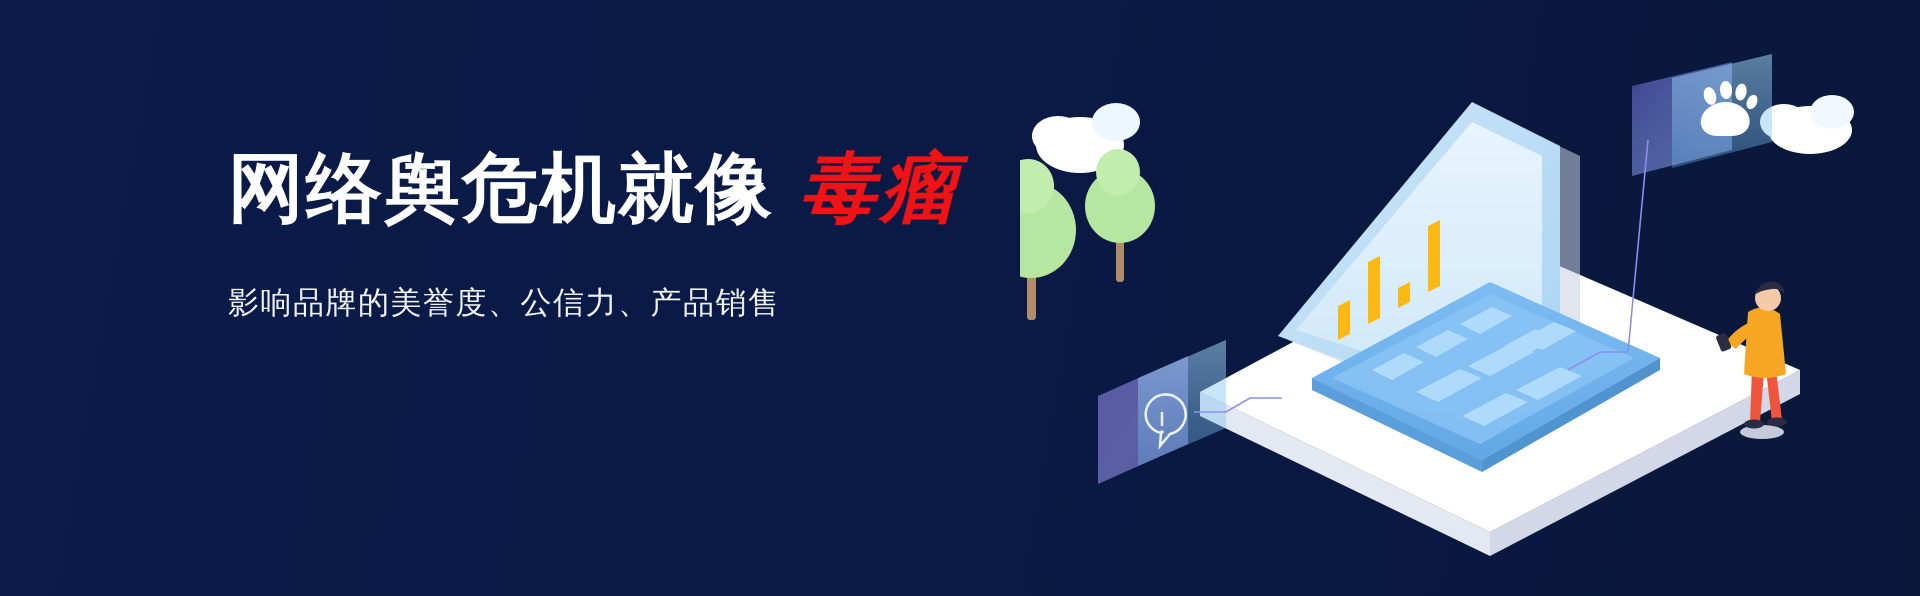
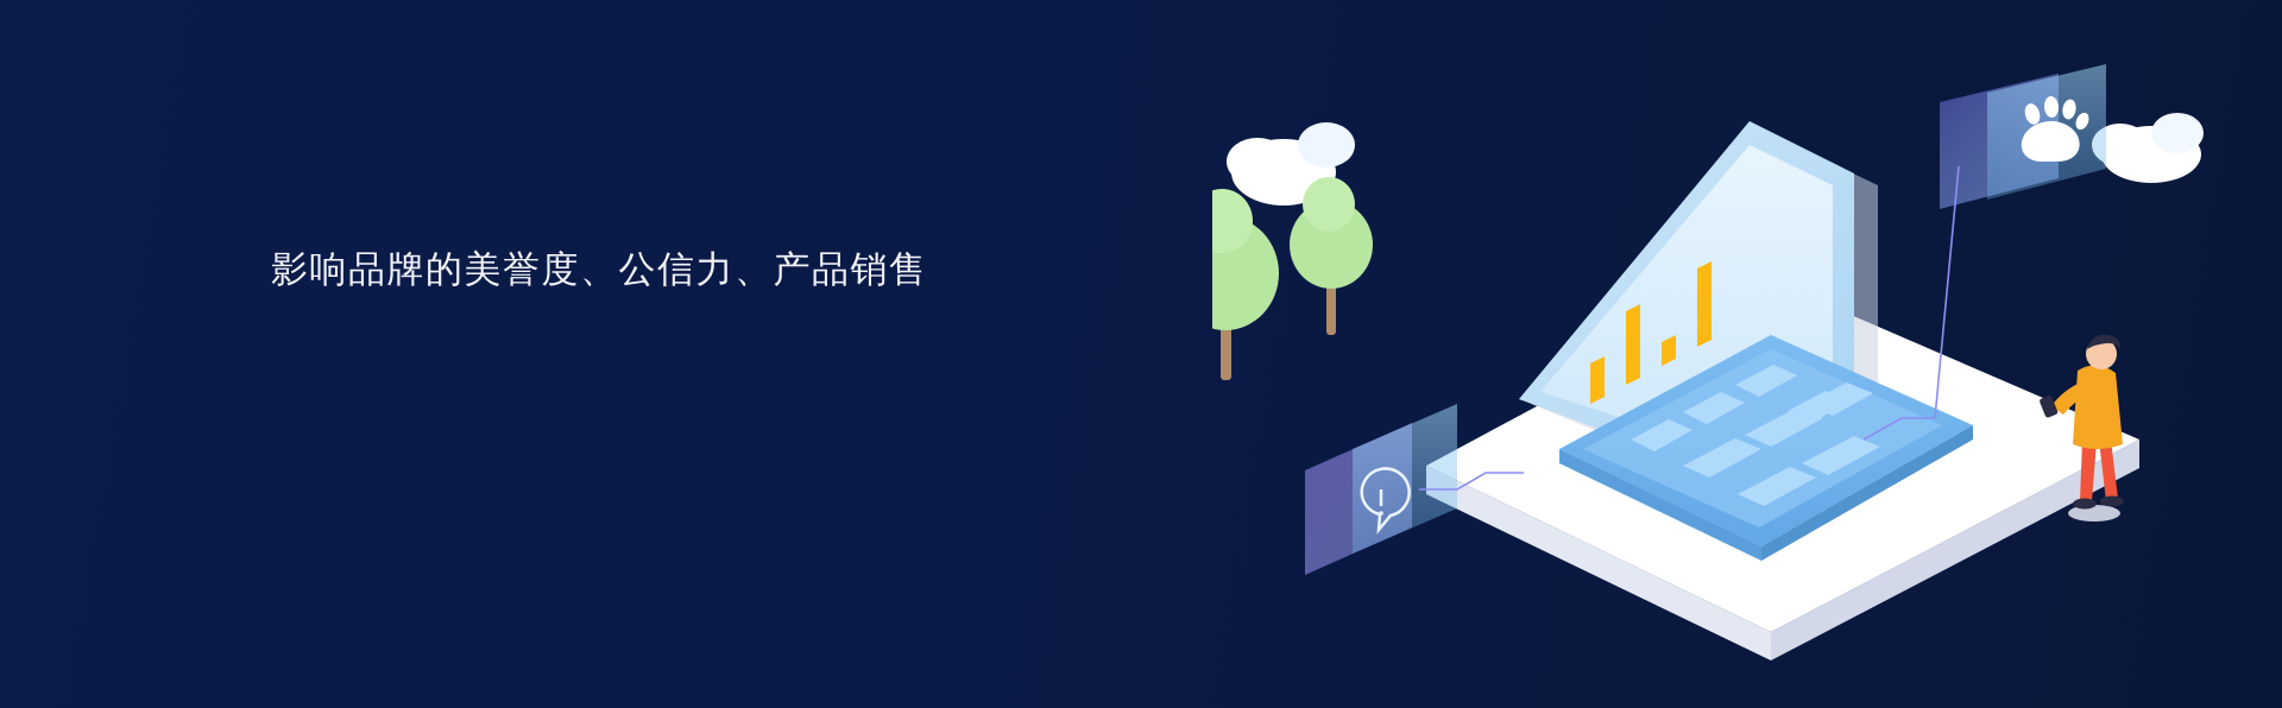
- 网络舆危机就像 毒瘤
  影响品牌的美誉度、公信力、产品销售
